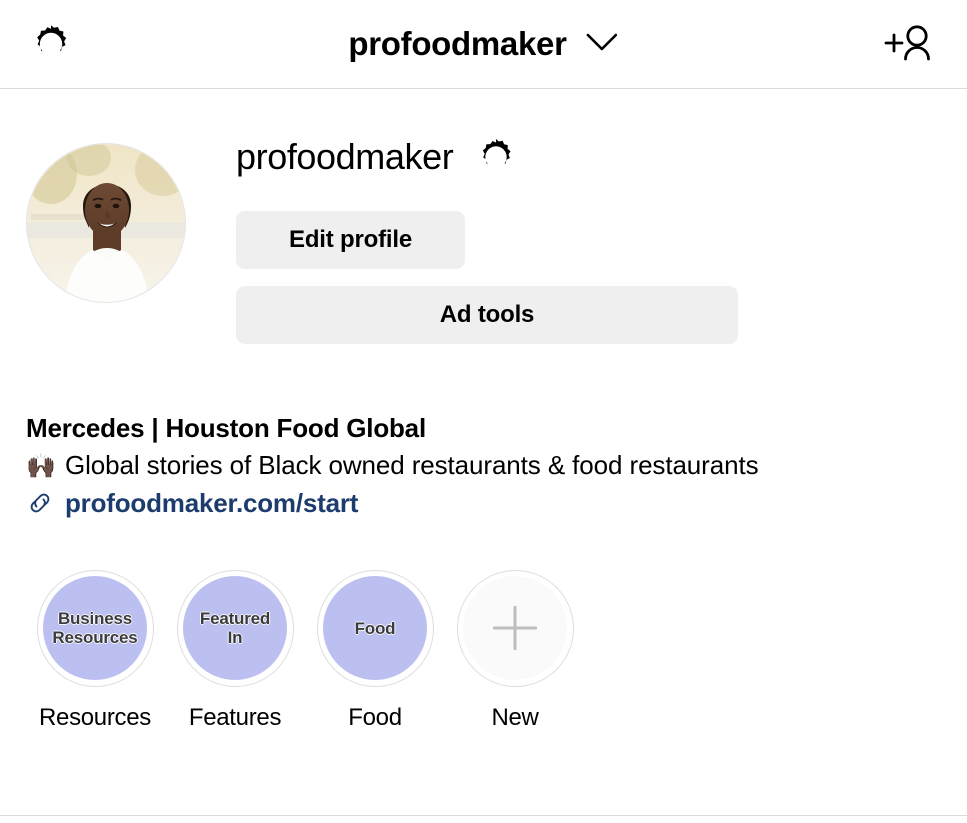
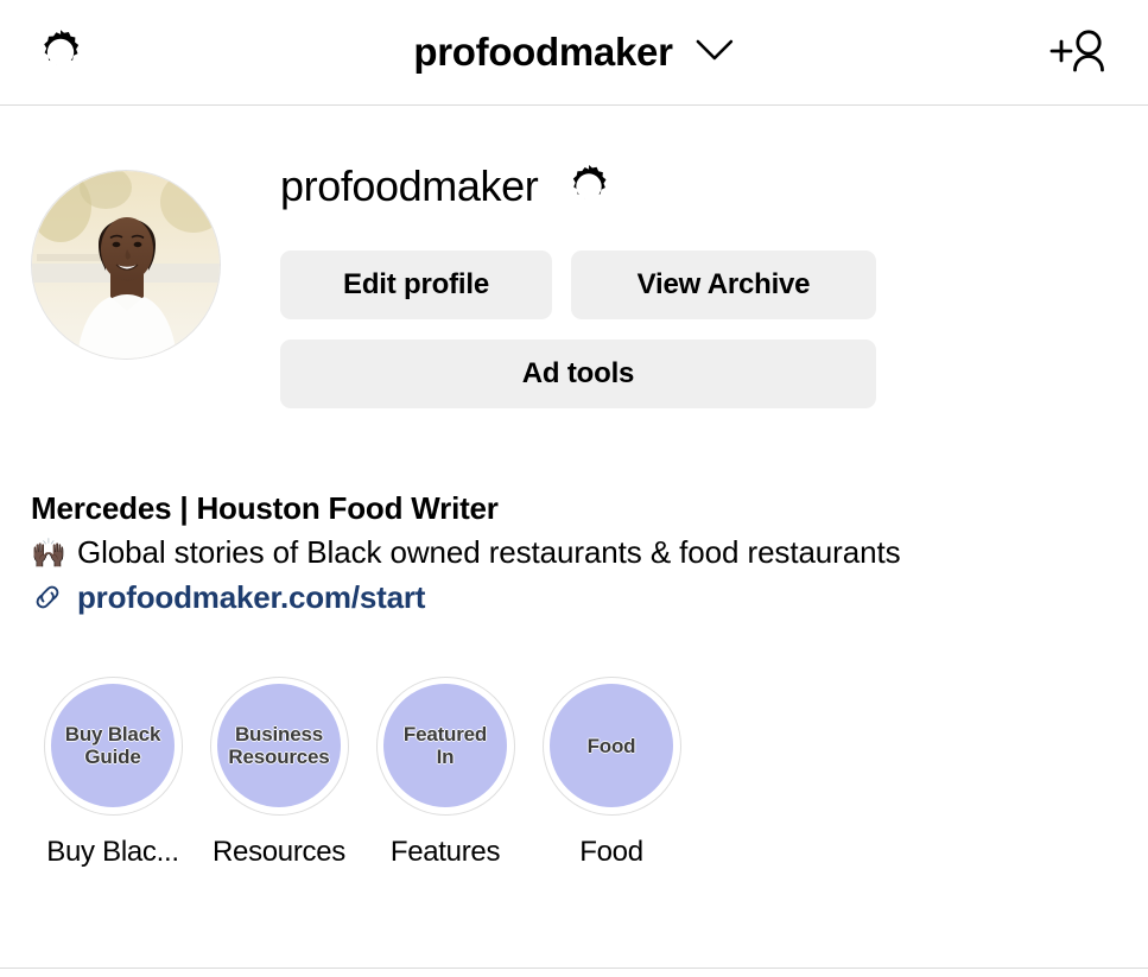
  profoodmaker
  profoodmaker
  Edit profile
+ View Archive
  Ad tools
- Mercedes | Houston Food Global
+ Mercedes | Houston Food Writer
  🙌🏿
  Global stories of Black owned restaurants & food restaurants
  profoodmaker.com/start
+ Buy Black
+ Guide
+ Buy Blac...
  Business
  Resources
  Resources
  Featured
  In
  Features
  Food
  Food
- New
